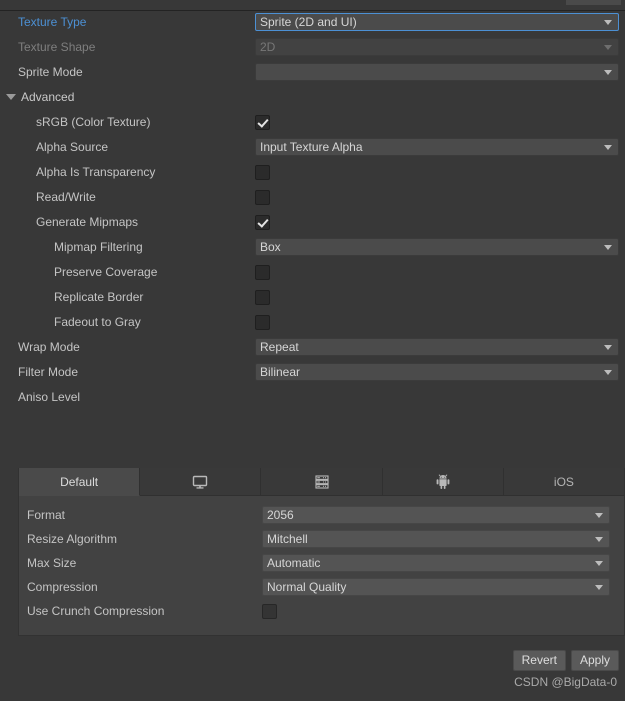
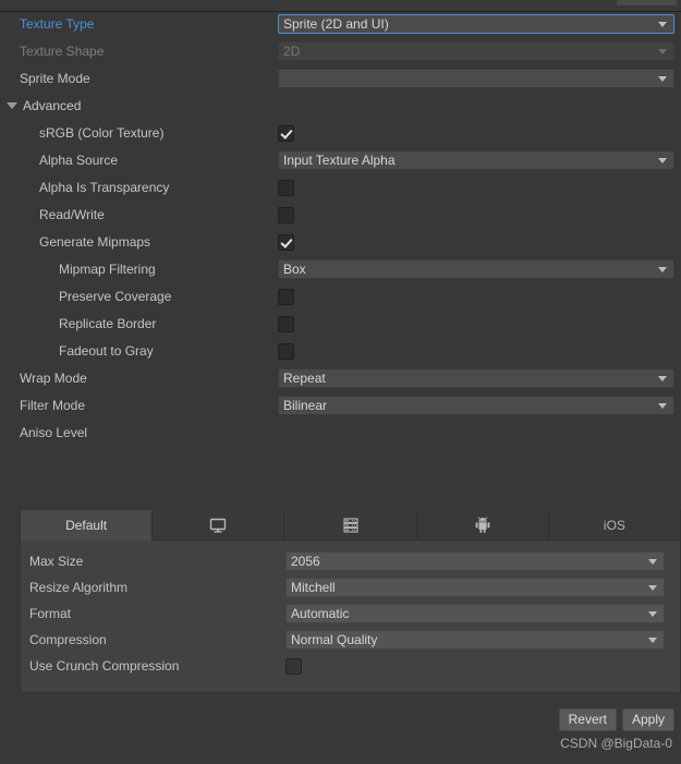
  Texture Type
  Sprite (2D and UI)
  Texture Shape
  2D
  Sprite Mode
  Advanced
  sRGB (Color Texture)
  Alpha Source
  Input Texture Alpha
  Alpha Is Transparency
  Read/Write
  Generate Mipmaps
  Mipmap Filtering
  Box
  Preserve Coverage
  Replicate Border
  Fadeout to Gray
  Wrap Mode
  Repeat
  Filter Mode
  Bilinear
  Aniso Level
  Default
  iOS
- Format
+ Max Size
  2056
  Resize Algorithm
  Mitchell
- Max Size
+ Format
  Automatic
  Compression
  Normal Quality
  Use Crunch Compression
  Revert
  Apply
  CSDN @BigData-0
